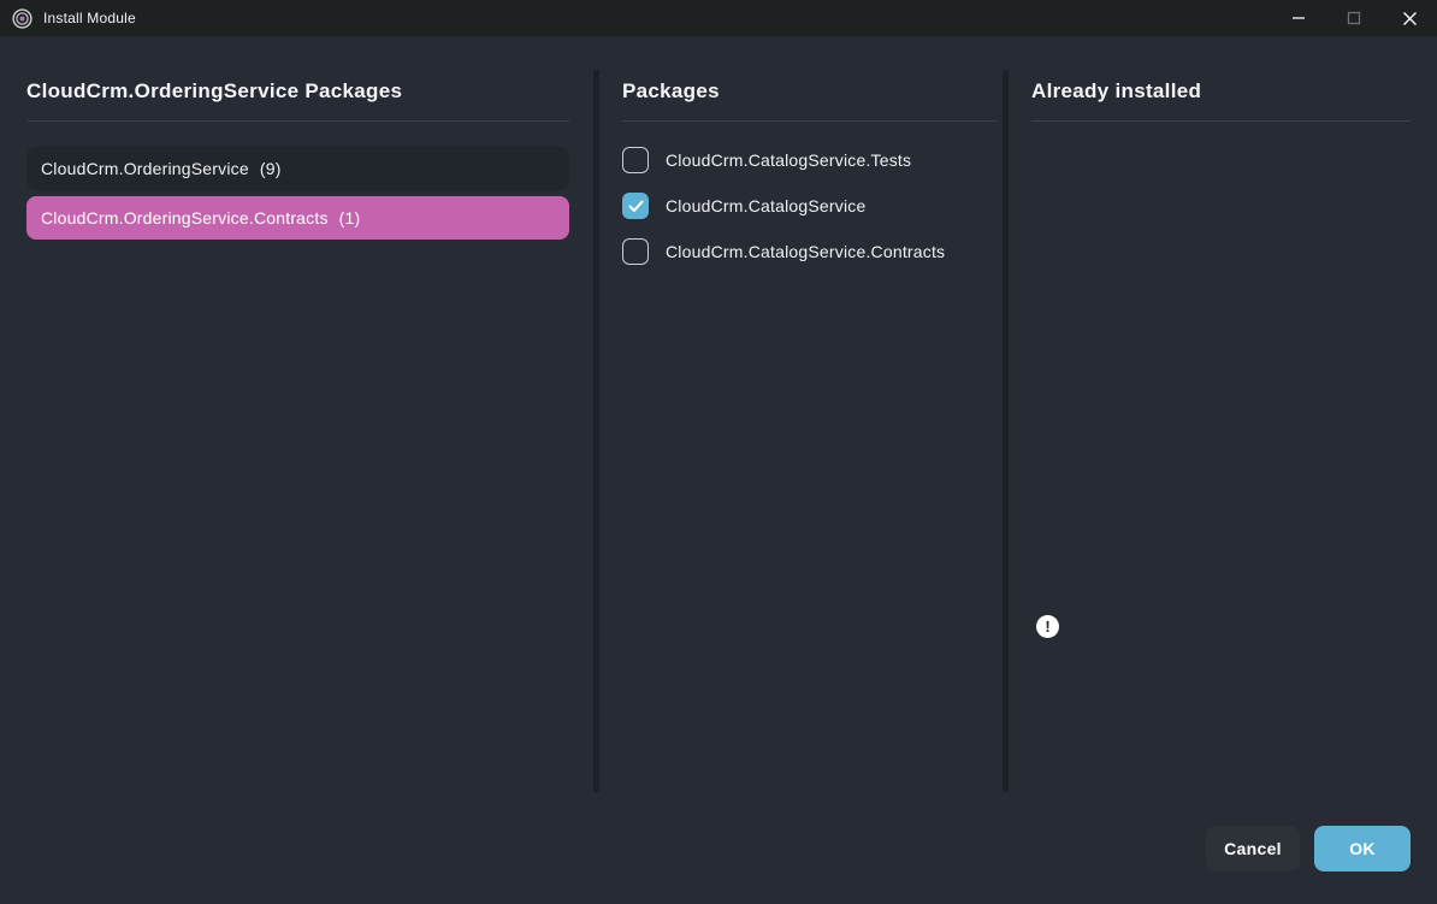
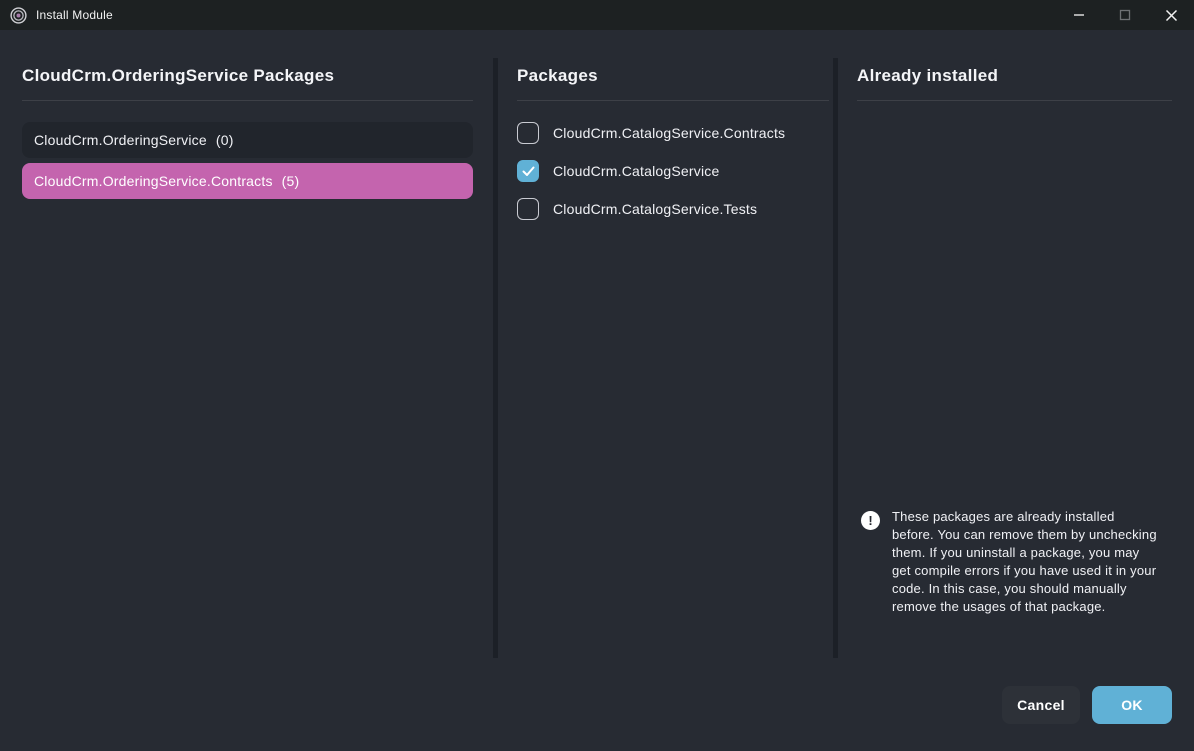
  Install Module
  CloudCrm.OrderingService Packages
  CloudCrm.OrderingService
- (9)
+ (0)
  CloudCrm.OrderingService.Contracts
- (1)
+ (5)
  Packages
- CloudCrm.CatalogService.Tests
+ CloudCrm.CatalogService.Contracts
  CloudCrm.CatalogService
- CloudCrm.CatalogService.Contracts
+ CloudCrm.CatalogService.Tests
  Already installed
  !
+ These packages are already installed before. You can remove them by unchecking them. If you uninstall a package, you may get compile errors if you have used it in your code. In this case, you should manually remove the usages of that package.
  Cancel
  OK
